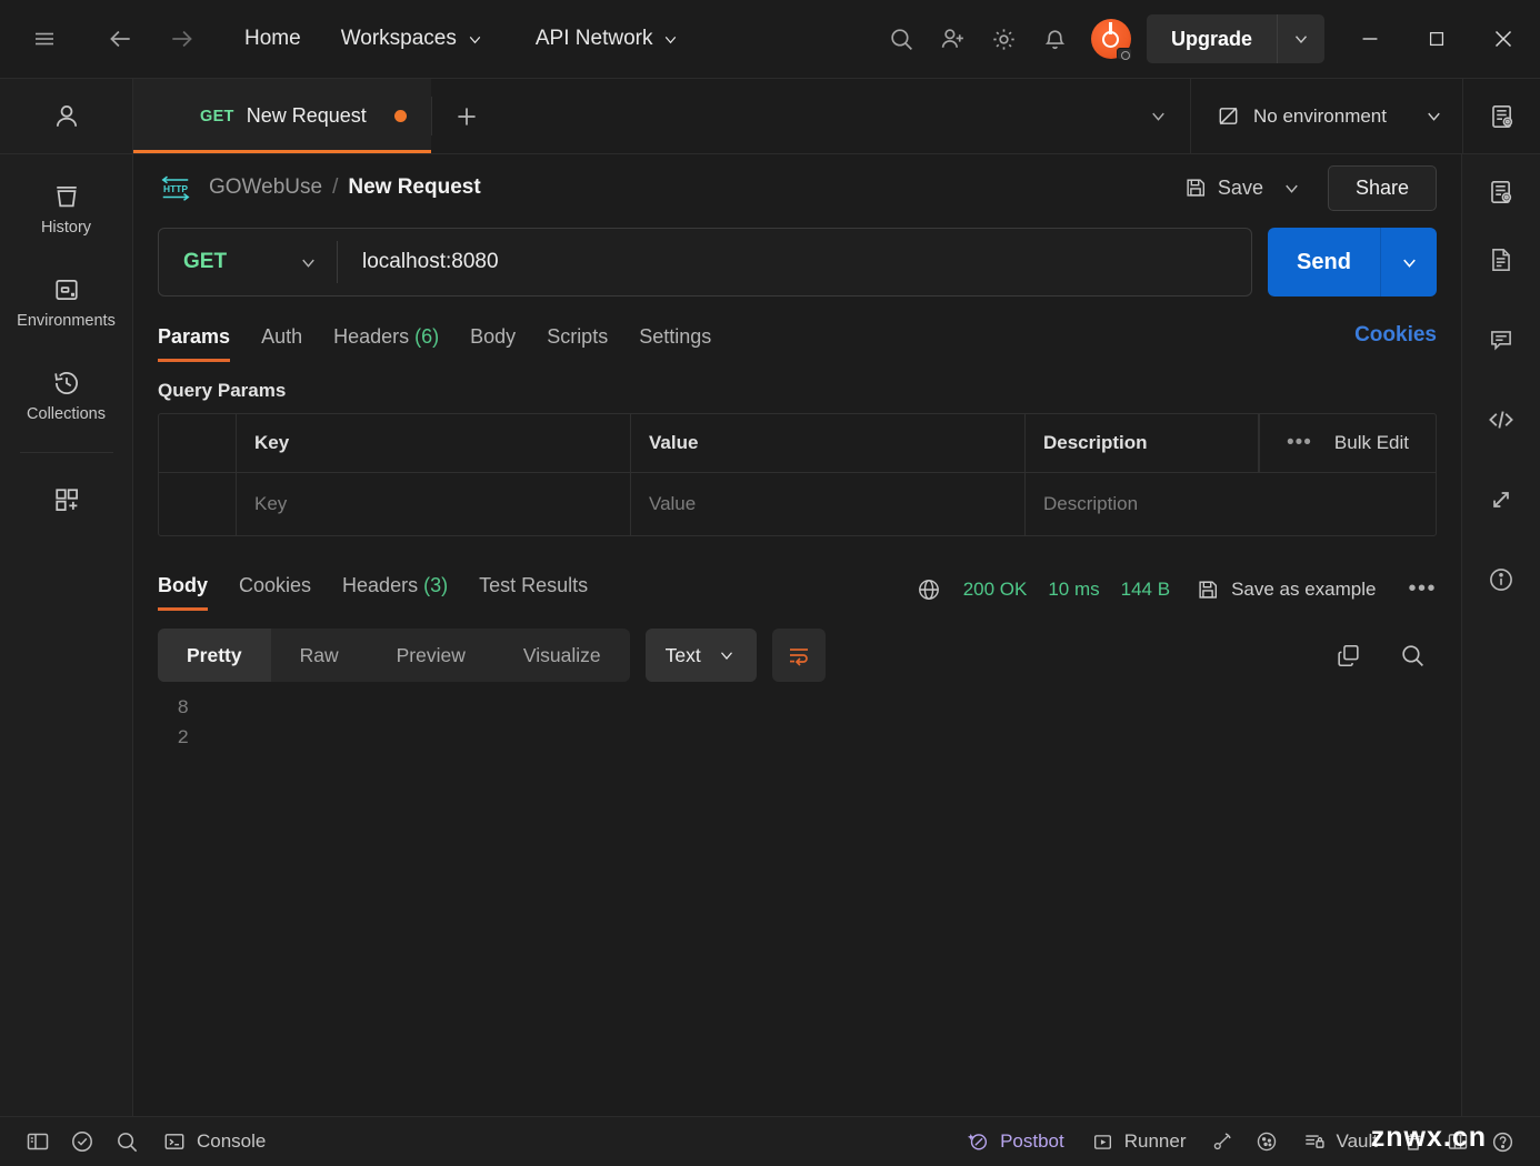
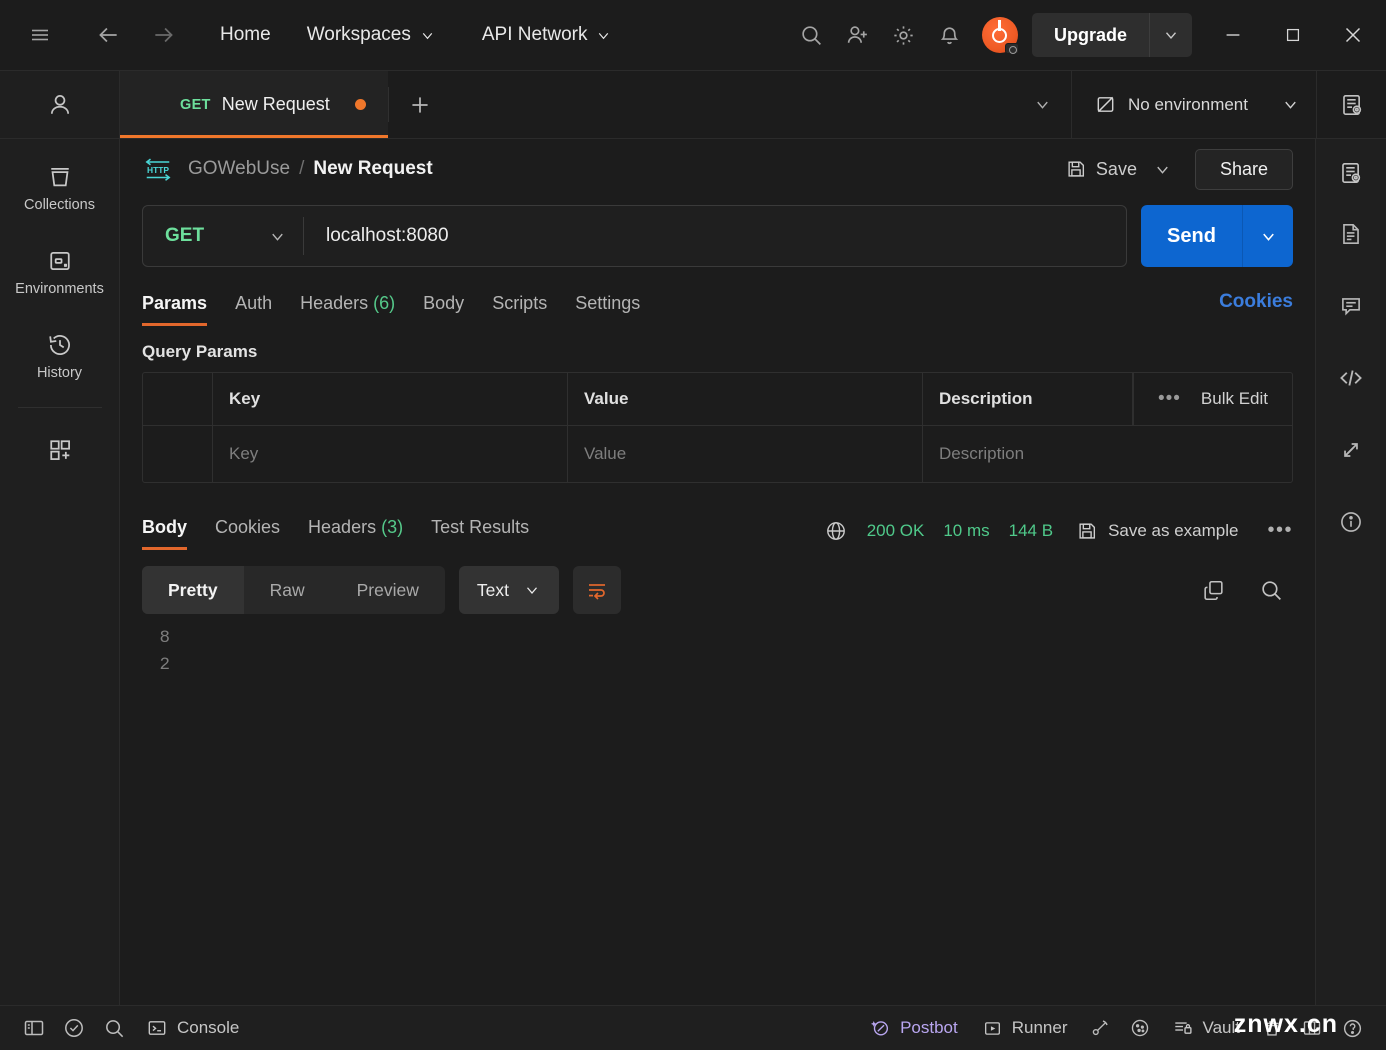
  Home
  Workspaces
  API Network
  Upgrade
- History
+ Collections
  Environments
- Collections
+ History
  GET
  New Request
  No environment
  HTTP
  GOWebUse
  /
  New Request
  Save
  Share
  GET
  localhost:8080
  Send
  Params
  Auth
  Headers (6)
  Body
  Scripts
  Settings
  Cookies
  Query Params
  Key
  Value
  Description
  •••
  Bulk Edit
  Key
  Value
  Description
  Body
  Cookies
  Headers (3)
  Test Results
  200 OK
  10 ms
  144 B
  Save as example
  •••
  Pretty
  Raw
  Preview
- Visualize
  Text
  8
  2
  Console
  Postbot
  Runner
  Vault
  znwx.cn
